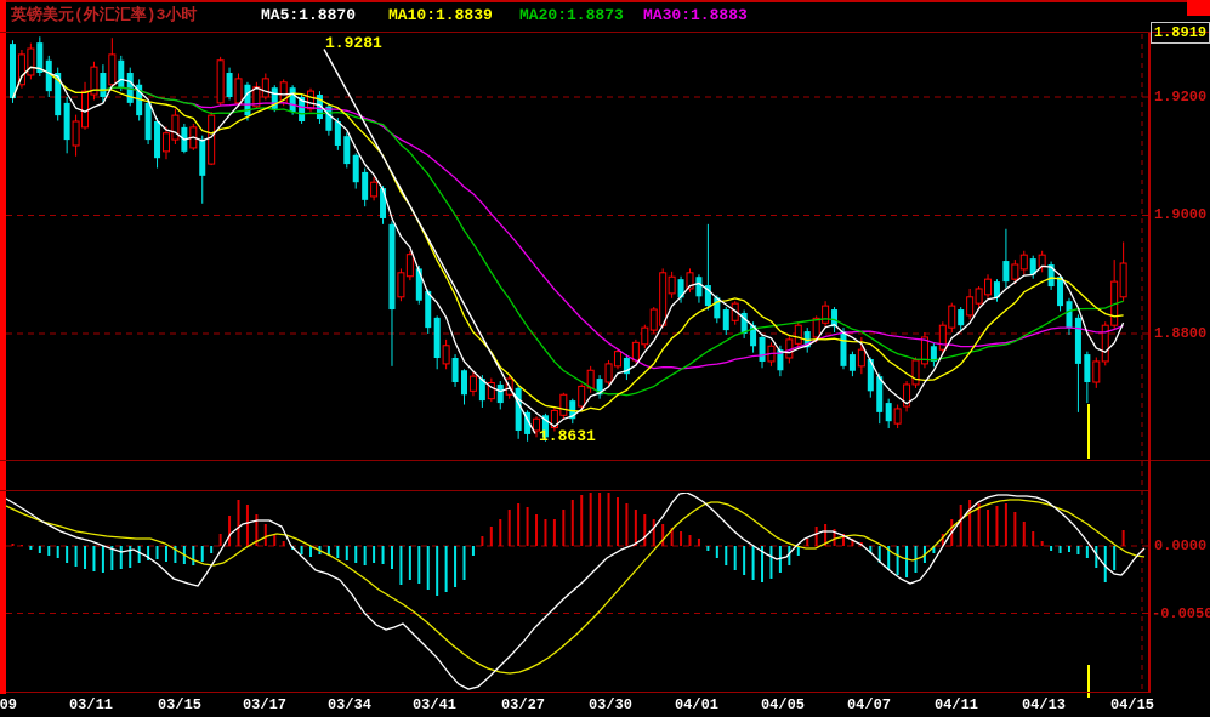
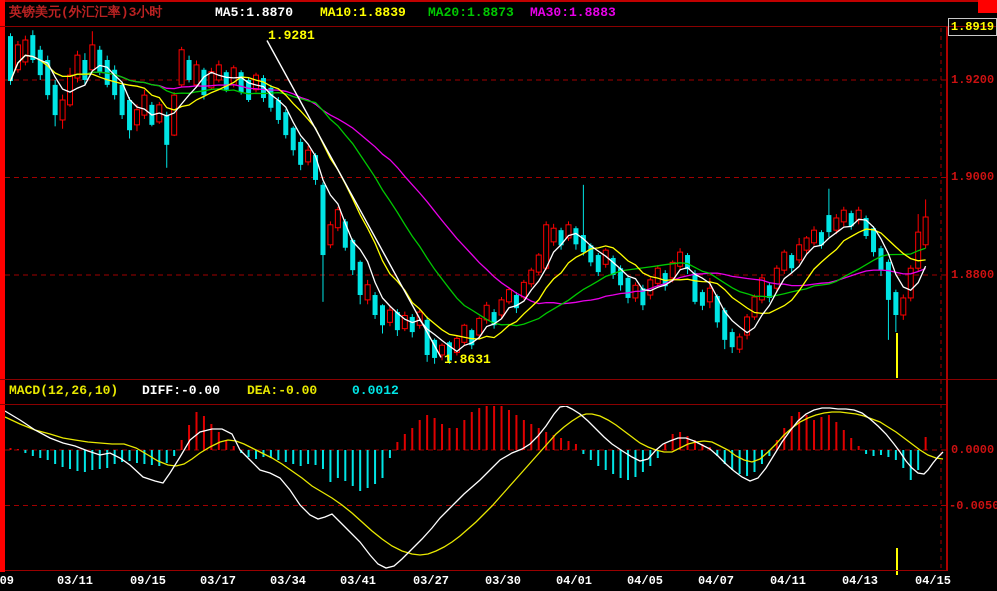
  英镑美元(外汇汇率)3小时
  MA5:1.8870
  MA10:1.8839
  MA20:1.8873
  MA30:1.8883
  1.8919
  1.9200
  1.9000
  1.8800
+ MACD(12,26,10)
+ DIFF:-0.00
+ DEA:-0.00
+ 0.0012
  0.0000
  -0.0050
  1.9281
  1.8631
  03/11
- 03/15
+ 09/15
  03/17
  03/34
  03/41
  03/27
  03/30
  04/01
  04/05
  04/07
  04/11
  04/13
  04/15
